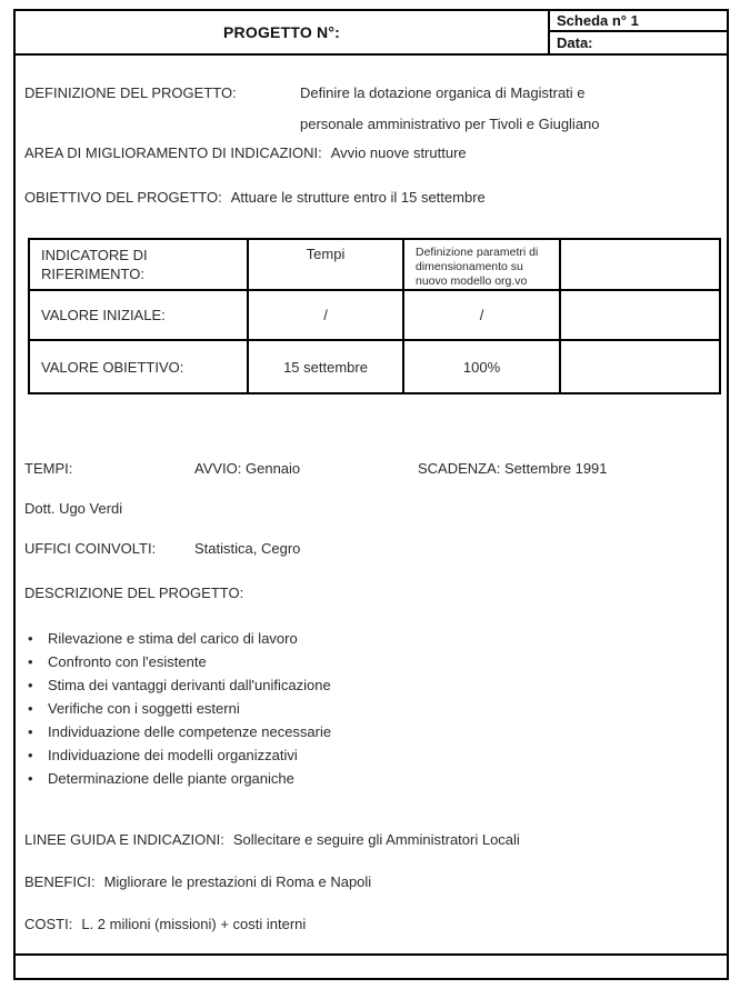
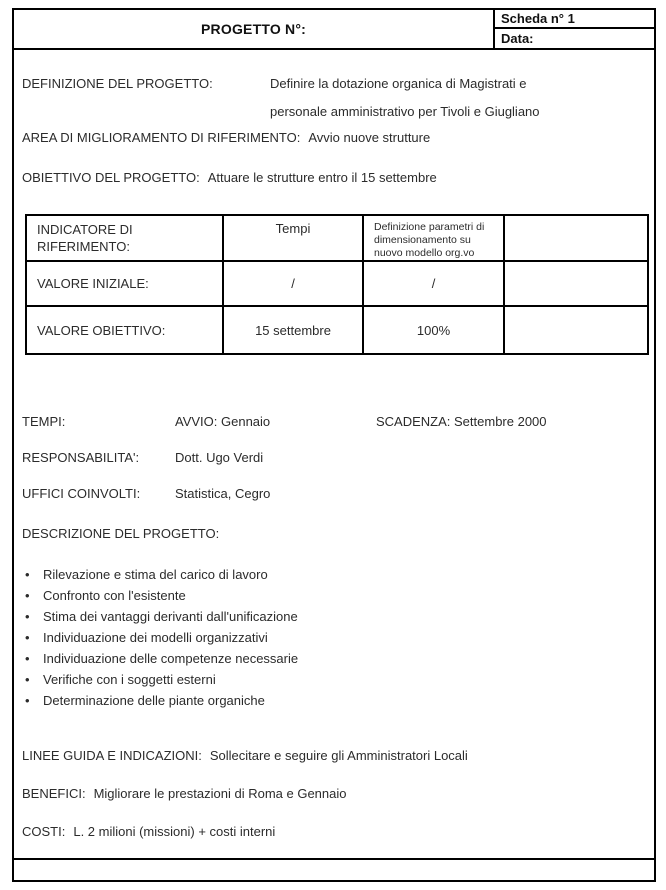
  PROGETTO N°:
  Scheda n° 1
  Data:
  DEFINIZIONE DEL PROGETTO:
  Definire la dotazione organica di Magistrati e
  personale amministrativo per Tivoli e Giugliano
- AREA DI MIGLIORAMENTO DI INDICAZIONI:
+ AREA DI MIGLIORAMENTO DI RIFERIMENTO:
  Avvio nuove strutture
  OBIETTIVO DEL PROGETTO:
  Attuare le strutture entro il 15 settembre
  INDICATORE DI RIFERIMENTO:	Tempi	Definizione parametri di dimensionamento su nuovo modello org.vo
  VALORE INIZIALE:	/	/
  VALORE OBIETTIVO:	15 settembre	100%
  TEMPI:
  AVVIO: Gennaio
- SCADENZA: Settembre 1991
+ SCADENZA: Settembre 2000
+ RESPONSABILITA':
  Dott. Ugo Verdi
  UFFICI COINVOLTI:
  Statistica, Cegro
  DESCRIZIONE DEL PROGETTO:
  Rilevazione e stima del carico di lavoro
  Confronto con l'esistente
  Stima dei vantaggi derivanti dall'unificazione
- Verifiche con i soggetti esterni
+ Individuazione dei modelli organizzativi
  Individuazione delle competenze necessarie
- Individuazione dei modelli organizzativi
+ Verifiche con i soggetti esterni
  Determinazione delle piante organiche
  LINEE GUIDA E INDICAZIONI:
  Sollecitare e seguire gli Amministratori Locali
  BENEFICI:
- Migliorare le prestazioni di Roma e Napoli
+ Migliorare le prestazioni di Roma e Gennaio
  COSTI:
  L. 2 milioni (missioni) + costi interni
